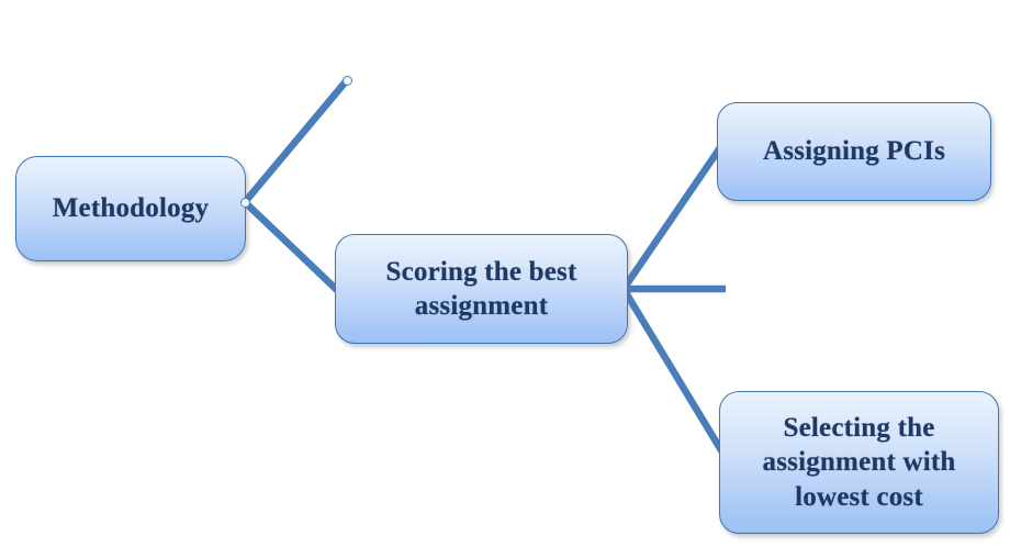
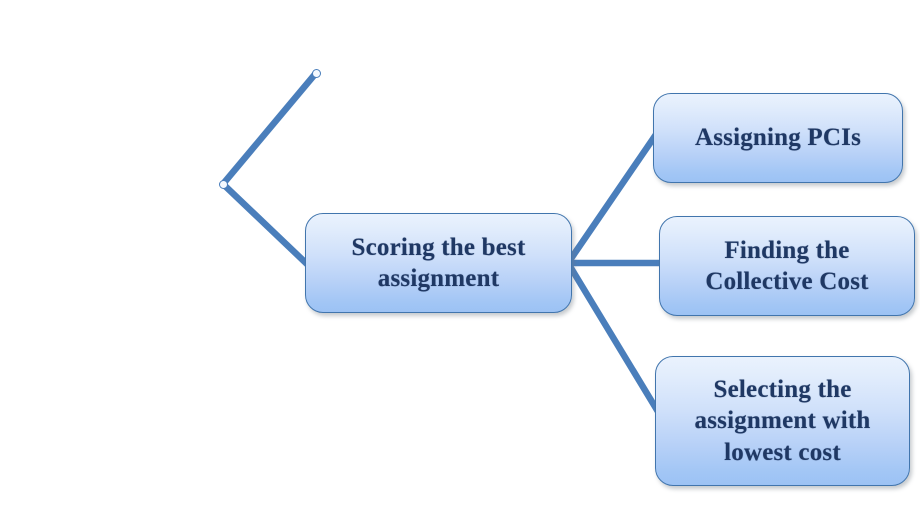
- Methodology
  Scoring the best
  assignment
  Assigning PCIs
+ Finding the
+ Collective Cost
  Selecting the
  assignment with
  lowest cost
